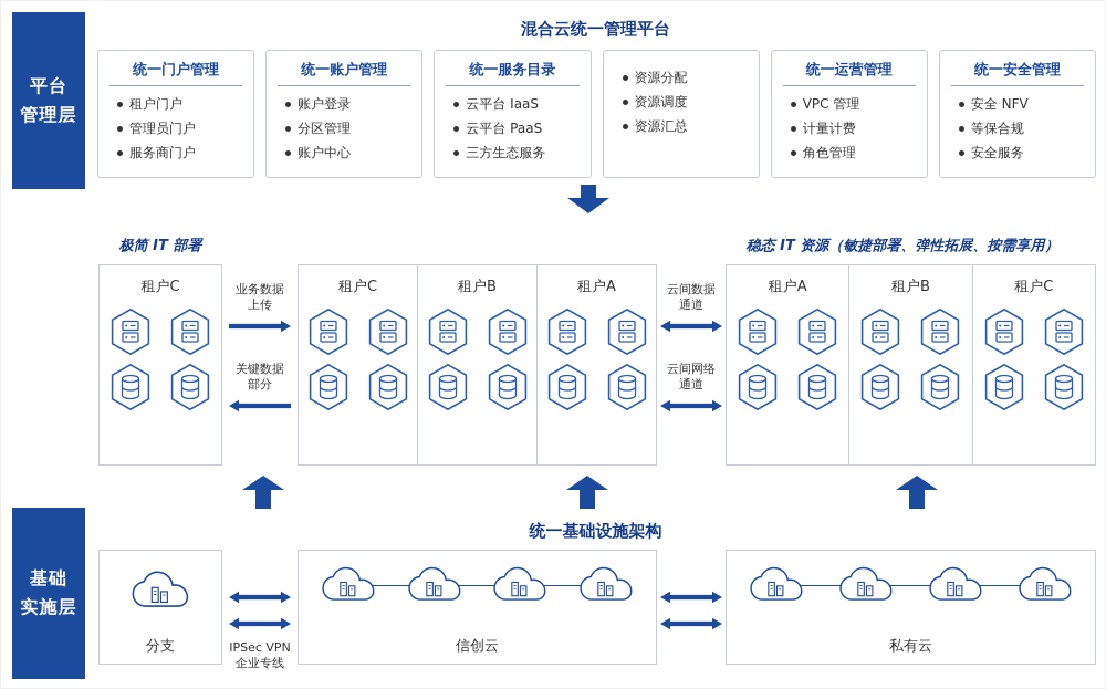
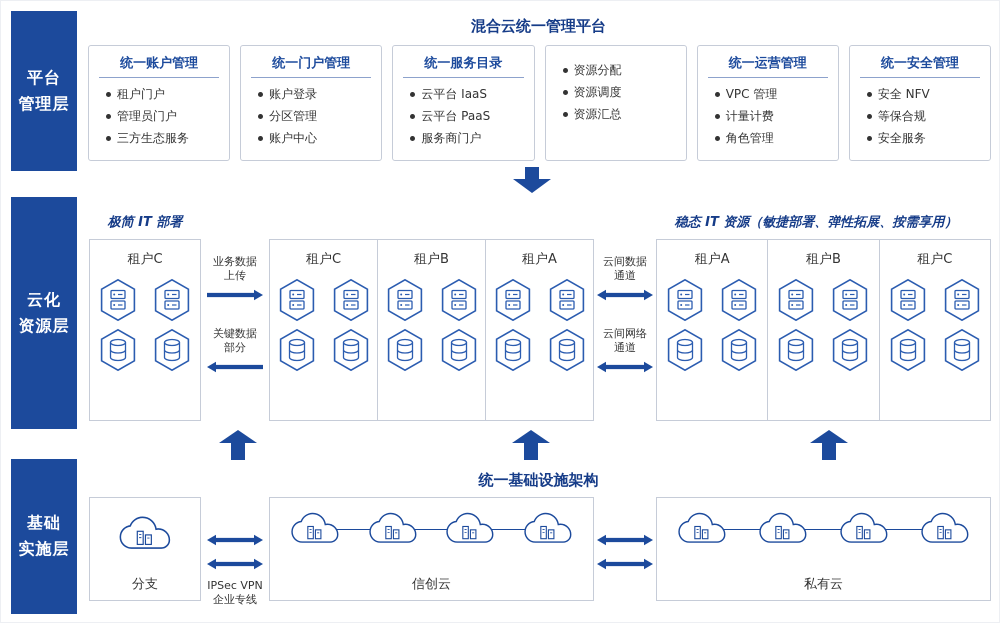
  平台
  管理层
  混合云统一管理平台
- 统一门户管理
+ 统一账户管理
  租户门户
  管理员门户
- 服务商门户
+ 三方生态服务
- 统一账户管理
+ 统一门户管理
  账户登录
  分区管理
  账户中心
  统一服务目录
  云平台 IaaS
  云平台 PaaS
- 三方生态服务
+ 服务商门户
  资源分配
  资源调度
  资源汇总
  统一运营管理
  VPC 管理
  计量计费
  角色管理
  统一安全管理
  安全 NFV
  等保合规
  安全服务
+ 云化
+ 资源层
  极简 IT 部署
  稳态 IT 资源（敏捷部署、弹性拓展、按需享用）
  租户C
  业务数据
  上传
  关键数据
  部分
  租户C
  租户B
  租户A
  云间数据
  通道
  云间网络
  通道
  租户A
  租户B
  租户C
  基础
  实施层
  统一基础设施架构
  分支
  IPSec VPN
  企业专线
  信创云
  私有云
